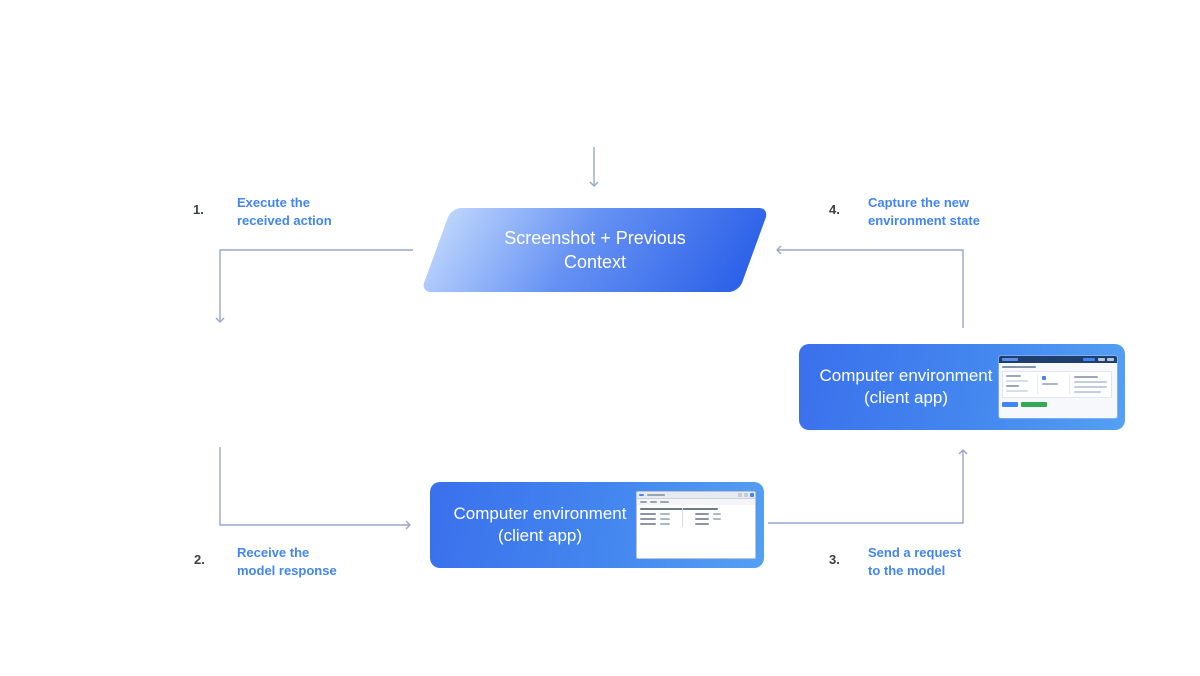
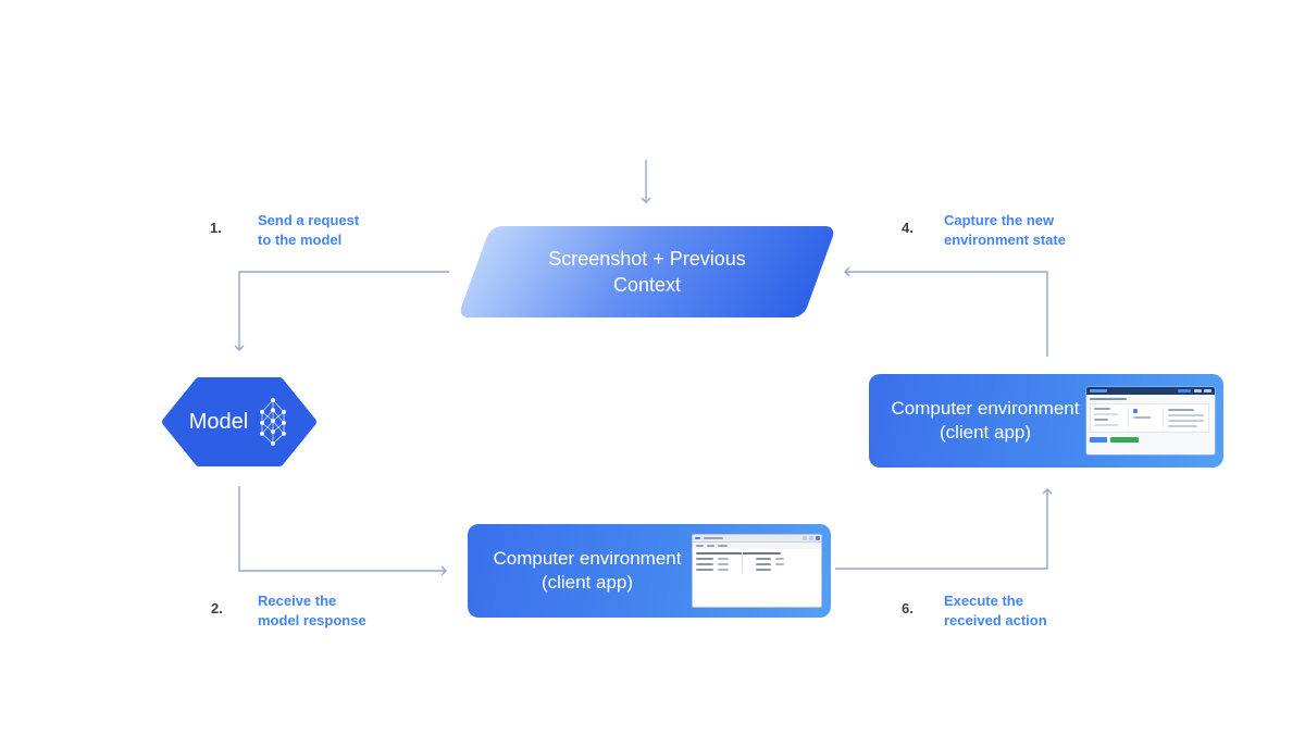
  Screenshot + Previous Context
+ Model
  Computer environment (client app)
  Computer environment (client app)
  1.
- Execute the received action
+ Send a request to the model
  2.
  Receive the model response
- 3.
+ 6.
- Send a request to the model
+ Execute the received action
  4.
  Capture the new environment state
